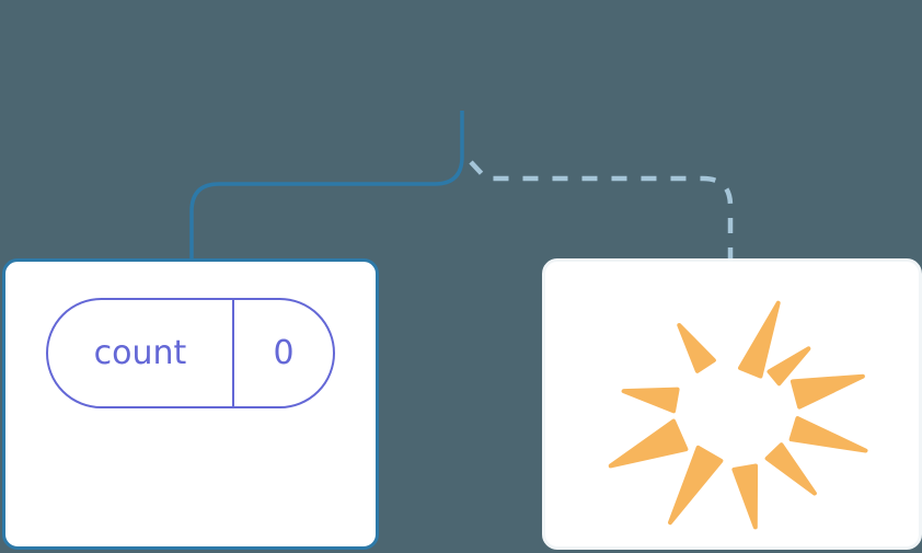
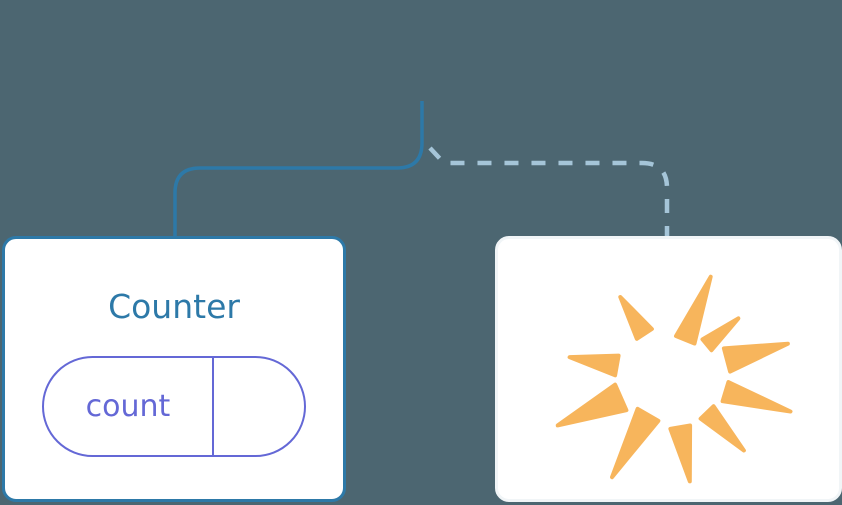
+ Counter
  count
- 0
